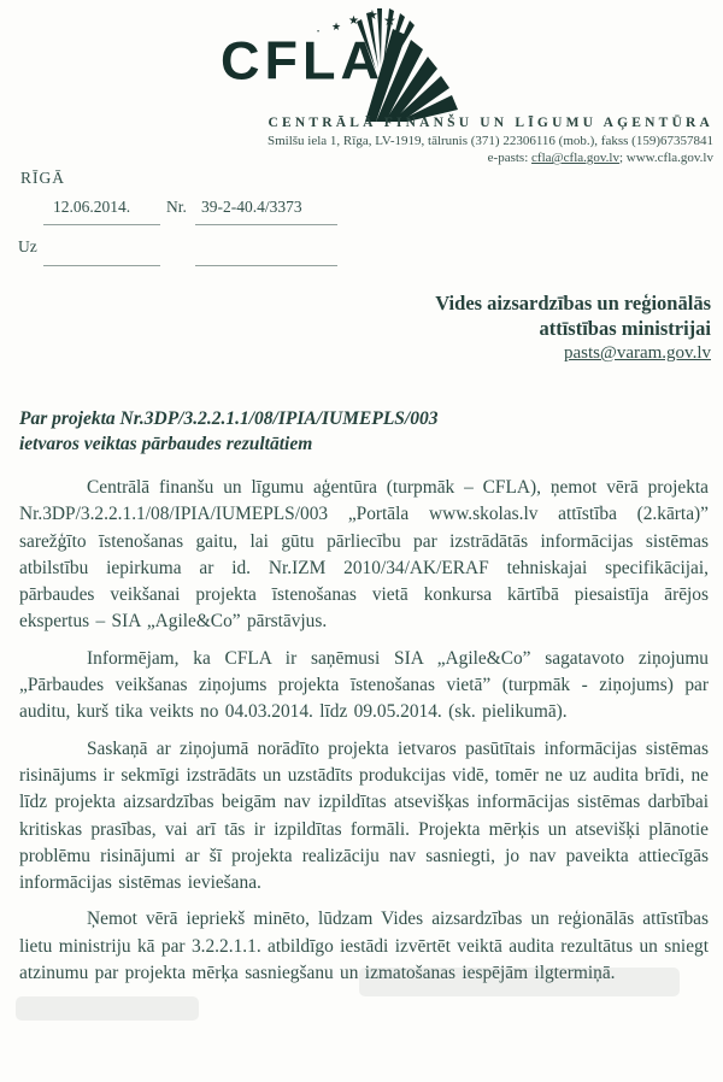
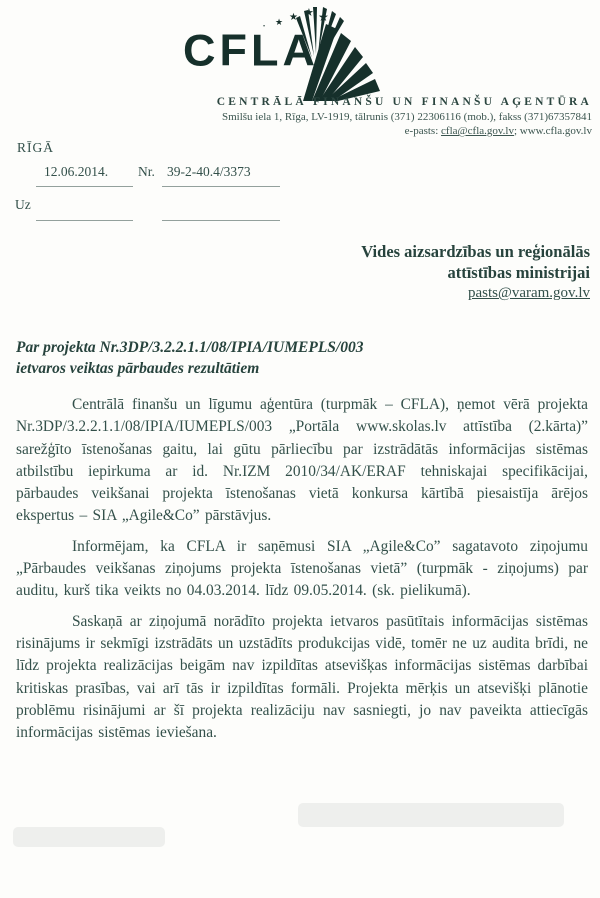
  ★
  ★
  ★
  CFLA
- CENTRĀLĀ FINANŠU UN LĪGUMU AĢENTŪRA
+ CENTRĀLĀ FINANŠU UN FINANŠU AĢENTŪRA
- Smilšu iela 1, Rīga, LV-1919, tālrunis (371) 22306116 (mob.), fakss (159)67357841
+ Smilšu iela 1, Rīga, LV-1919, tālrunis (371) 22306116 (mob.), fakss (371)67357841
  e-pasts: cfla@cfla.gov.lv; www.cfla.gov.lv
  RĪGĀ
  12.06.2014.
  Nr.
  39-2-40.4/3373
  Uz
  Vides aizsardzības un reģionālās
  attīstības ministrijai
  pasts@varam.gov.lv
  Par projekta Nr.3DP/3.2.2.1.1/08/IPIA/IUMEPLS/003
  ietvaros veiktas pārbaudes rezultātiem
  Centrālā finanšu un līgumu aģentūra (turpmāk – CFLA), ņemot vērā projekta Nr.3DP/3.2.2.1.1/08/IPIA/IUMEPLS/003 „Portāla www.skolas.lv attīstība (2.kārta)” sarežģīto īstenošanas gaitu, lai gūtu pārliecību par izstrādātās informācijas sistēmas atbilstību iepirkuma ar id. Nr.IZM 2010/34/AK/ERAF tehniskajai specifikācijai, pārbaudes veikšanai projekta īstenošanas vietā konkursa kārtībā piesaistīja ārējos ekspertus – SIA „Agile&Co” pārstāvjus.
  Informējam, ka CFLA ir saņēmusi SIA „Agile&Co” sagatavoto ziņojumu „Pārbaudes veikšanas ziņojums projekta īstenošanas vietā” (turpmāk - ziņojums) par auditu, kurš tika veikts no 04.03.2014. līdz 09.05.2014. (sk. pielikumā).
- Saskaņā ar ziņojumā norādīto projekta ietvaros pasūtītais informācijas sistēmas risinājums ir sekmīgi izstrādāts un uzstādīts produkcijas vidē, tomēr ne uz audita brīdi, ne līdz projekta aizsardzības beigām nav izpildītas atsevišķas informācijas sistēmas darbībai kritiskas prasības, vai arī tās ir izpildītas formāli. Projekta mērķis un atsevišķi plānotie problēmu risinājumi ar šī projekta realizāciju nav sasniegti, jo nav paveikta attiecīgās informācijas sistēmas ieviešana.
+ Saskaņā ar ziņojumā norādīto projekta ietvaros pasūtītais informācijas sistēmas risinājums ir sekmīgi izstrādāts un uzstādīts produkcijas vidē, tomēr ne uz audita brīdi, ne līdz projekta realizācijas beigām nav izpildītas atsevišķas informācijas sistēmas darbībai kritiskas prasības, vai arī tās ir izpildītas formāli. Projekta mērķis un atsevišķi plānotie problēmu risinājumi ar šī projekta realizāciju nav sasniegti, jo nav paveikta attiecīgās informācijas sistēmas ieviešana.
- Ņemot vērā iepriekš minēto, lūdzam Vides aizsardzības un reģionālās attīstības lietu ministriju kā par 3.2.2.1.1. atbildīgo iestādi izvērtēt veiktā audita rezultātus un sniegt atzinumu par projekta mērķa sasniegšanu un izmatošanas iespējām ilgtermiņā.
